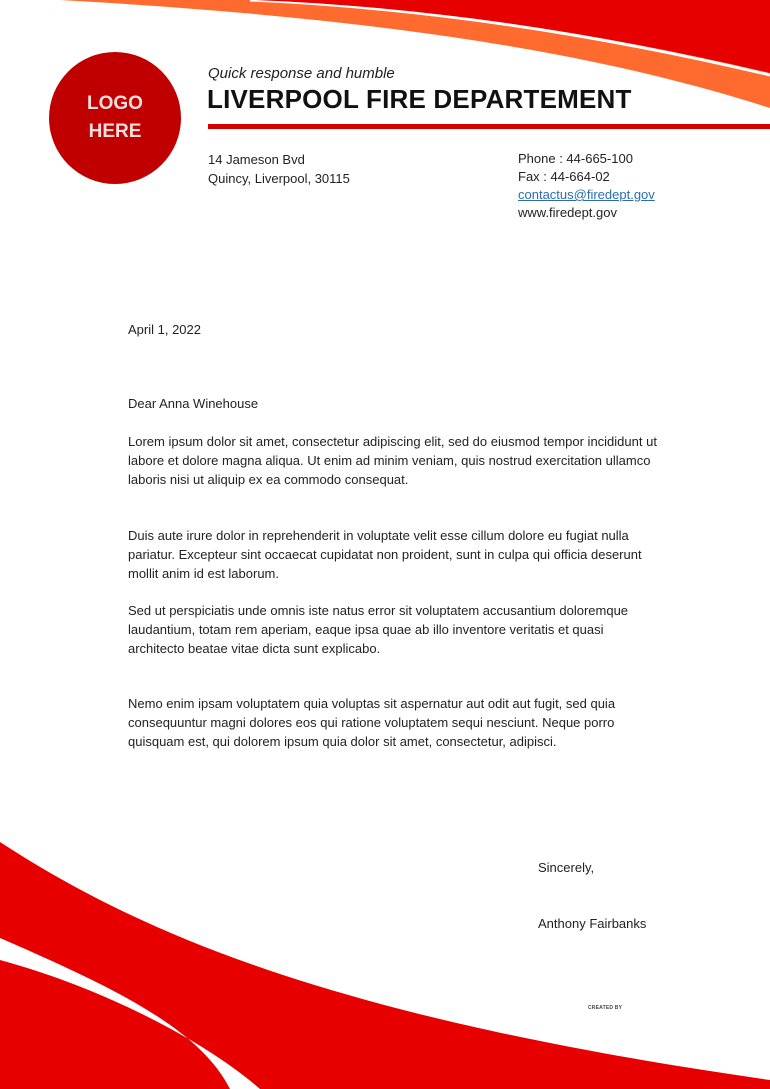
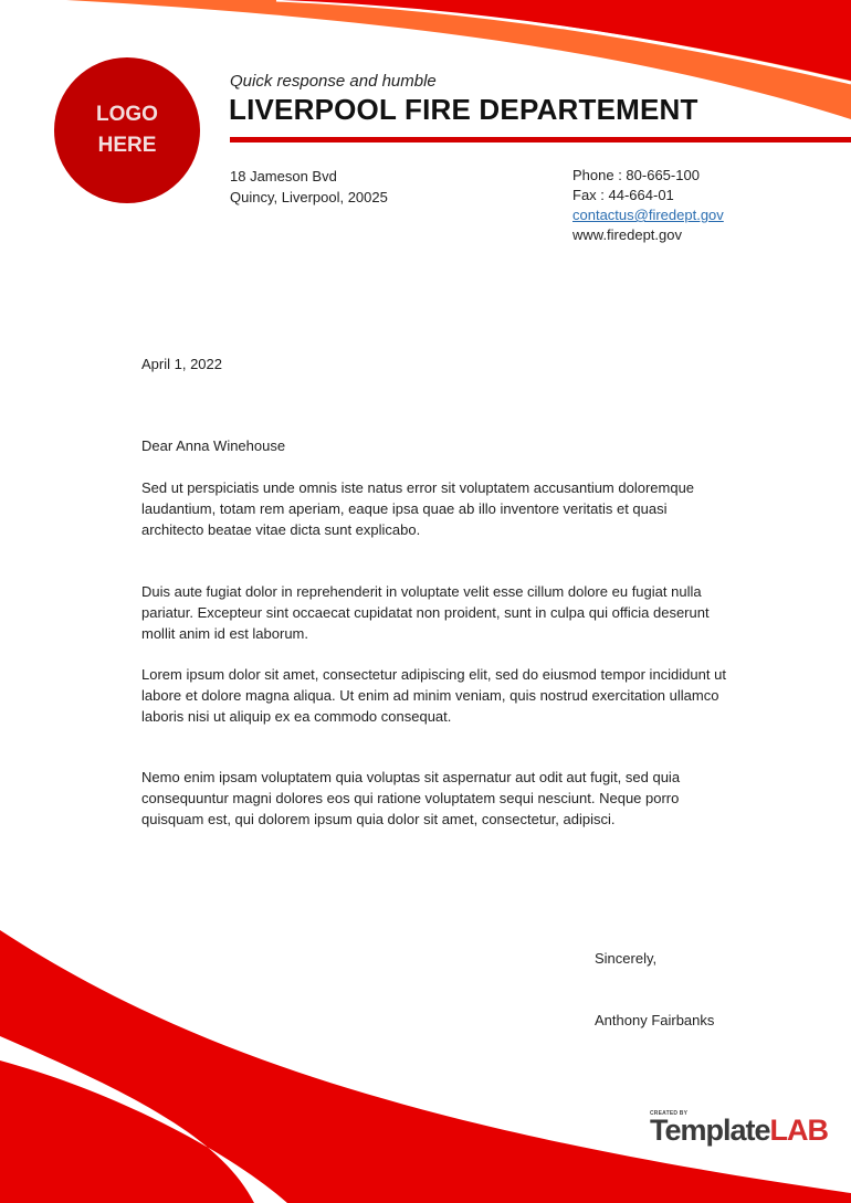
  LOGO
  HERE
  Quick response and humble
  LIVERPOOL FIRE DEPARTEMENT
- 14 Jameson Bvd
+ 18 Jameson Bvd
- Quincy, Liverpool, 30115
+ Quincy, Liverpool, 20025
- Phone : 44-665-100
+ Phone : 80-665-100
- Fax : 44-664-02
+ Fax : 44-664-01
  contactus@firedept.gov
  www.firedept.gov
  April 1, 2022
  Dear Anna Winehouse
- Lorem ipsum dolor sit amet, consectetur adipiscing elit, sed do eiusmod tempor incididunt ut labore et dolore magna aliqua. Ut enim ad minim veniam, quis nostrud exercitation ullamco laboris nisi ut aliquip ex ea commodo consequat.
+ Sed ut perspiciatis unde omnis iste natus error sit voluptatem accusantium doloremque laudantium, totam rem aperiam, eaque ipsa quae ab illo inventore veritatis et quasi architecto beatae vitae dicta sunt explicabo.
- Duis aute irure dolor in reprehenderit in voluptate velit esse cillum dolore eu fugiat nulla pariatur. Excepteur sint occaecat cupidatat non proident, sunt in culpa qui officia deserunt mollit anim id est laborum.
+ Duis aute fugiat dolor in reprehenderit in voluptate velit esse cillum dolore eu fugiat nulla pariatur. Excepteur sint occaecat cupidatat non proident, sunt in culpa qui officia deserunt mollit anim id est laborum.
- Sed ut perspiciatis unde omnis iste natus error sit voluptatem accusantium doloremque laudantium, totam rem aperiam, eaque ipsa quae ab illo inventore veritatis et quasi architecto beatae vitae dicta sunt explicabo.
+ Lorem ipsum dolor sit amet, consectetur adipiscing elit, sed do eiusmod tempor incididunt ut labore et dolore magna aliqua. Ut enim ad minim veniam, quis nostrud exercitation ullamco laboris nisi ut aliquip ex ea commodo consequat.
  Nemo enim ipsam voluptatem quia voluptas sit aspernatur aut odit aut fugit, sed quia consequuntur magni dolores eos qui ratione voluptatem sequi nesciunt. Neque porro quisquam est, qui dolorem ipsum quia dolor sit amet, consectetur, adipisci.
  Sincerely,
  Anthony Fairbanks
+ TemplateLAB
